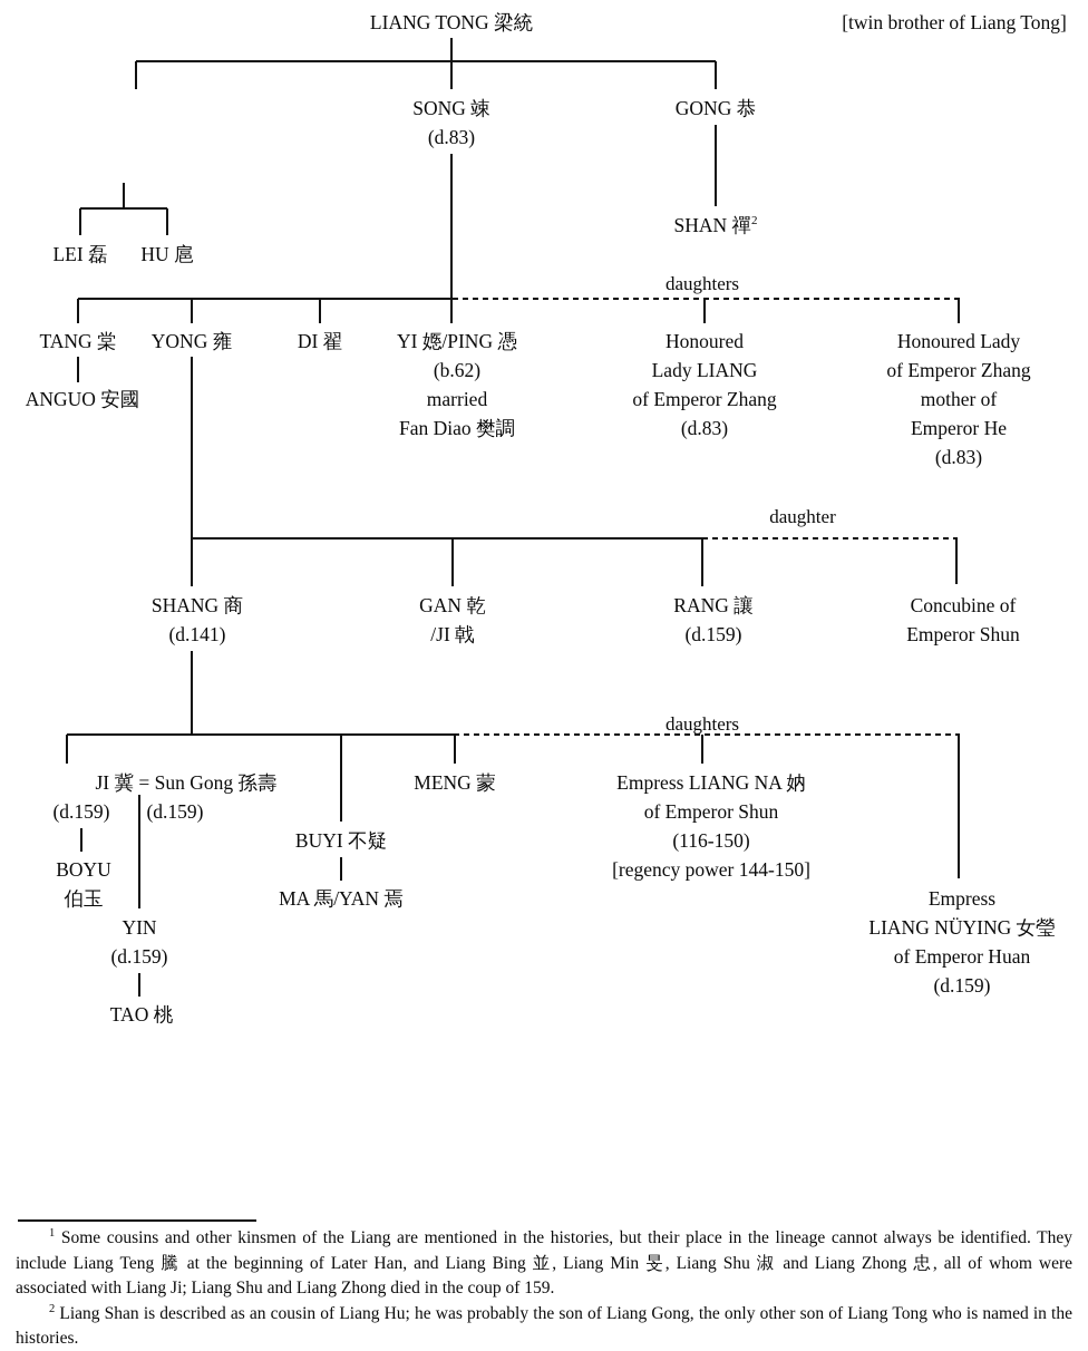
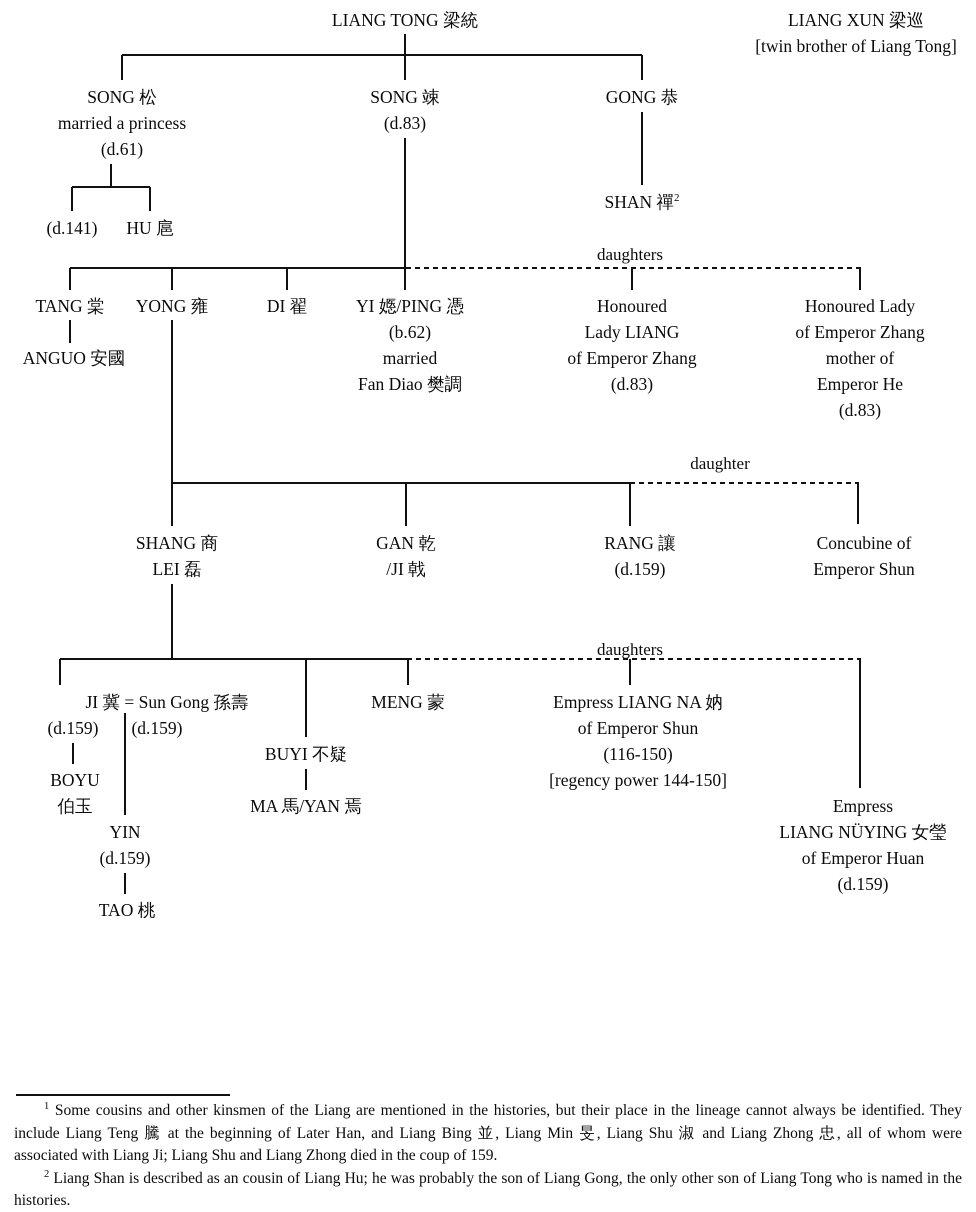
  1 Some cousins and other kinsmen of the Liang are mentioned in the histories, but their place in the lineage cannot always be identified. They include Liang Teng 騰 at the beginning of Later Han, and Liang Bing 並, Liang Min 旻, Liang Shu 淑 and Liang Zhong 忠, all of whom were associated with Liang Ji; Liang Shu and Liang Zhong died in the coup of 159.
  2 Liang Shan is described as an cousin of Liang Hu; he was probably the son of Liang Gong, the only other son of Liang Tong who is named in the histories.
  LIANG TONG 梁統
+ LIANG XUN 梁巡
  [twin brother of Liang Tong]
+ SONG 松
+ married a princess
+ (d.61)
  SONG 竦
  (d.83)
  GONG 恭
  SHAN 禪2
- LEI 磊
+ (d.141)
  HU 扈
  TANG 棠
  YONG 雍
  DI 翟
  YI 嫕/PING 憑
  (b.62)
  married
  Fan Diao 樊調
  ANGUO 安國
  Honoured
  Lady LIANG
  of Emperor Zhang
  (d.83)
  Honoured Lady
  of Emperor Zhang
  mother of
  Emperor He
  (d.83)
  SHANG 商
- (d.141)
+ LEI 磊
  GAN 乾
  /JI 戟
  RANG 讓
  (d.159)
  Concubine of
  Emperor Shun
  JI 冀 = Sun Gong 孫壽
  (d.159)
  (d.159)
  MENG 蒙
  Empress LIANG NA 妠
  of Emperor Shun
  (116-150)
  [regency power 144-150]
  BUYI 不疑
  BOYU
  伯玉
  MA 馬/YAN 焉
  YIN
  (d.159)
  TAO 桃
  Empress
  LIANG NÜYING 女瑩
  of Emperor Huan
  (d.159)
  daughters
  daughter
  daughters
